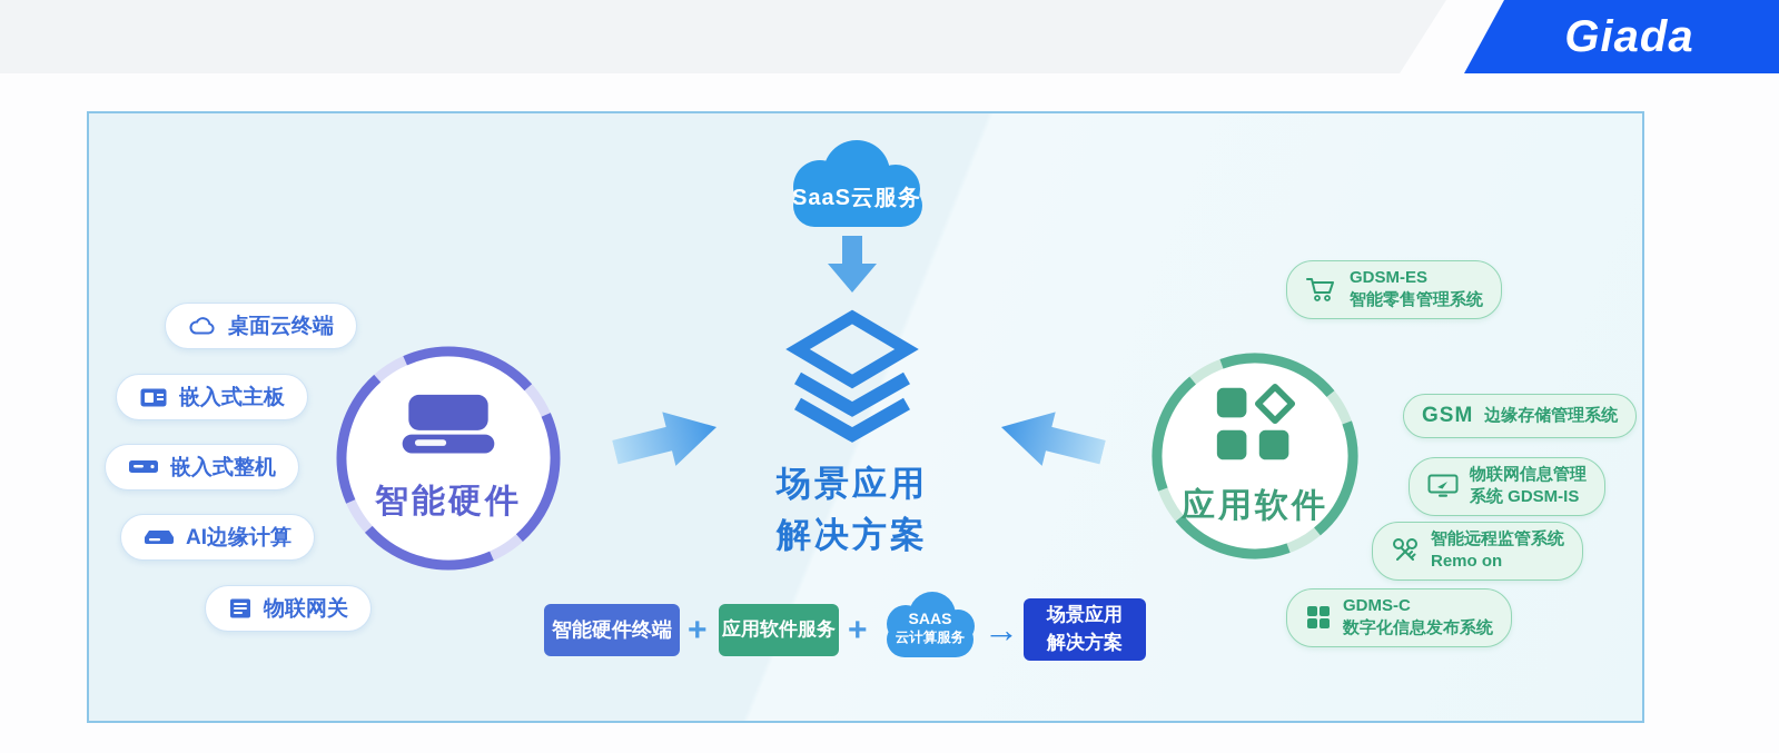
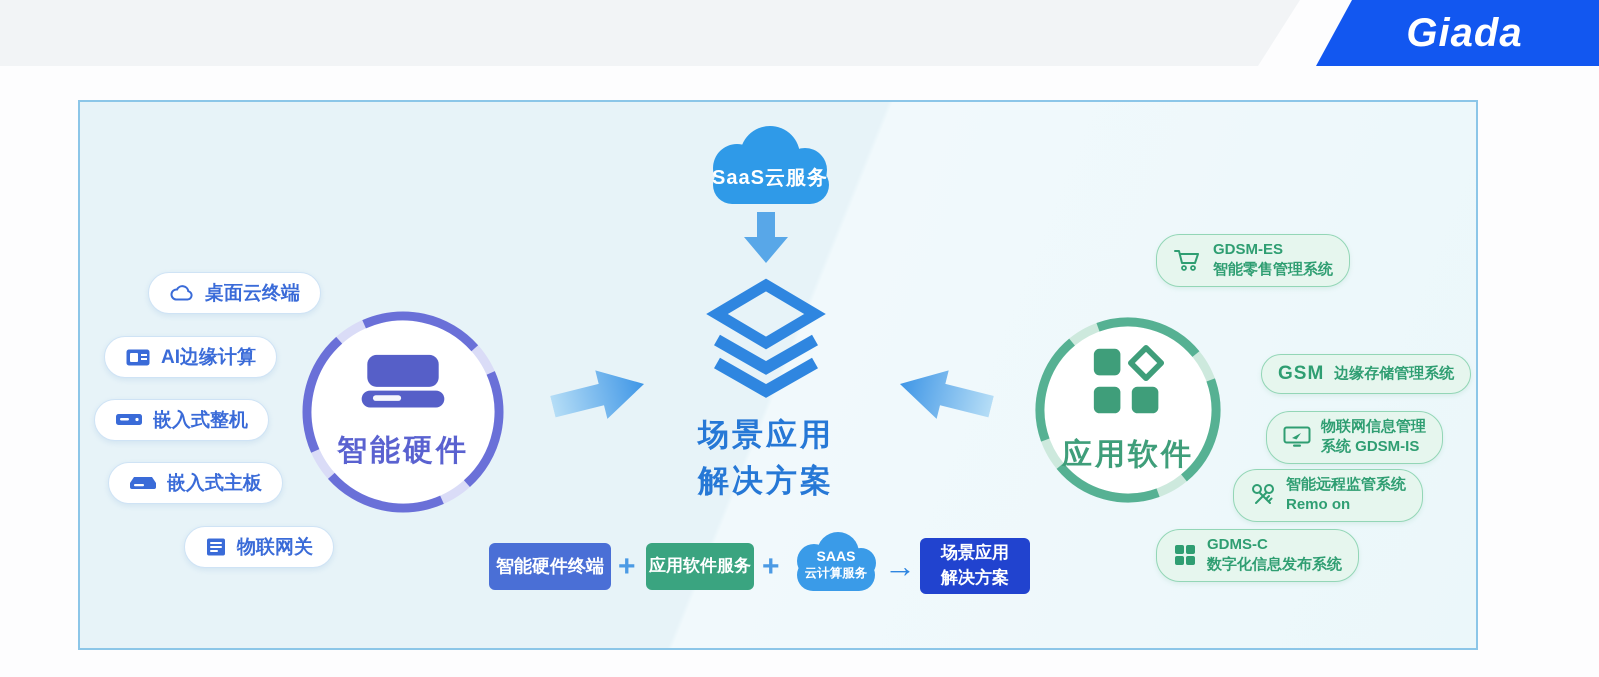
  Giada
  SaaS云服务
  场景应用
  解决方案
  智能硬件
  应用软件
  桌面云终端
- 嵌入式主板
+ AI边缘计算
  嵌入式整机
- AI边缘计算
+ 嵌入式主板
  物联网关
  GDSM-ES
  智能零售管理系统
  GSM
  边缘存储管理系统
  物联网信息管理
  系统 GDSM-IS
  智能远程监管系统
  Remo on
  GDMS-C
  数字化信息发布系统
  智能硬件终端
  +
  应用软件服务
  +
  SAAS
  云计算服务
  →
  场景应用
  解决方案
